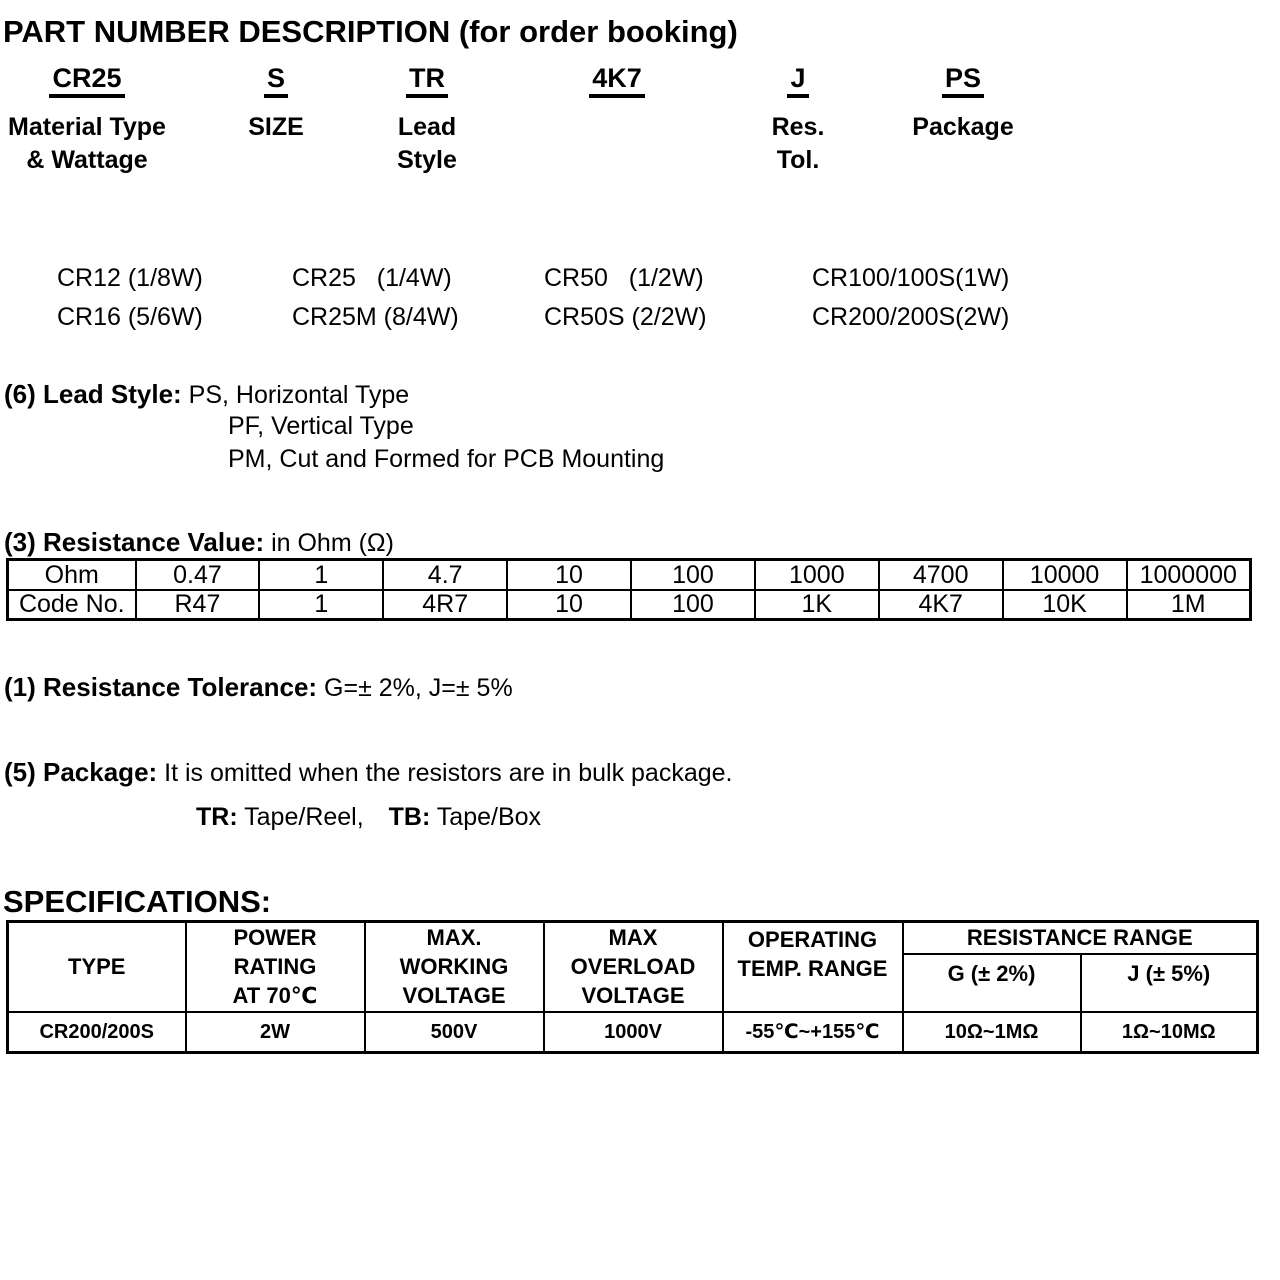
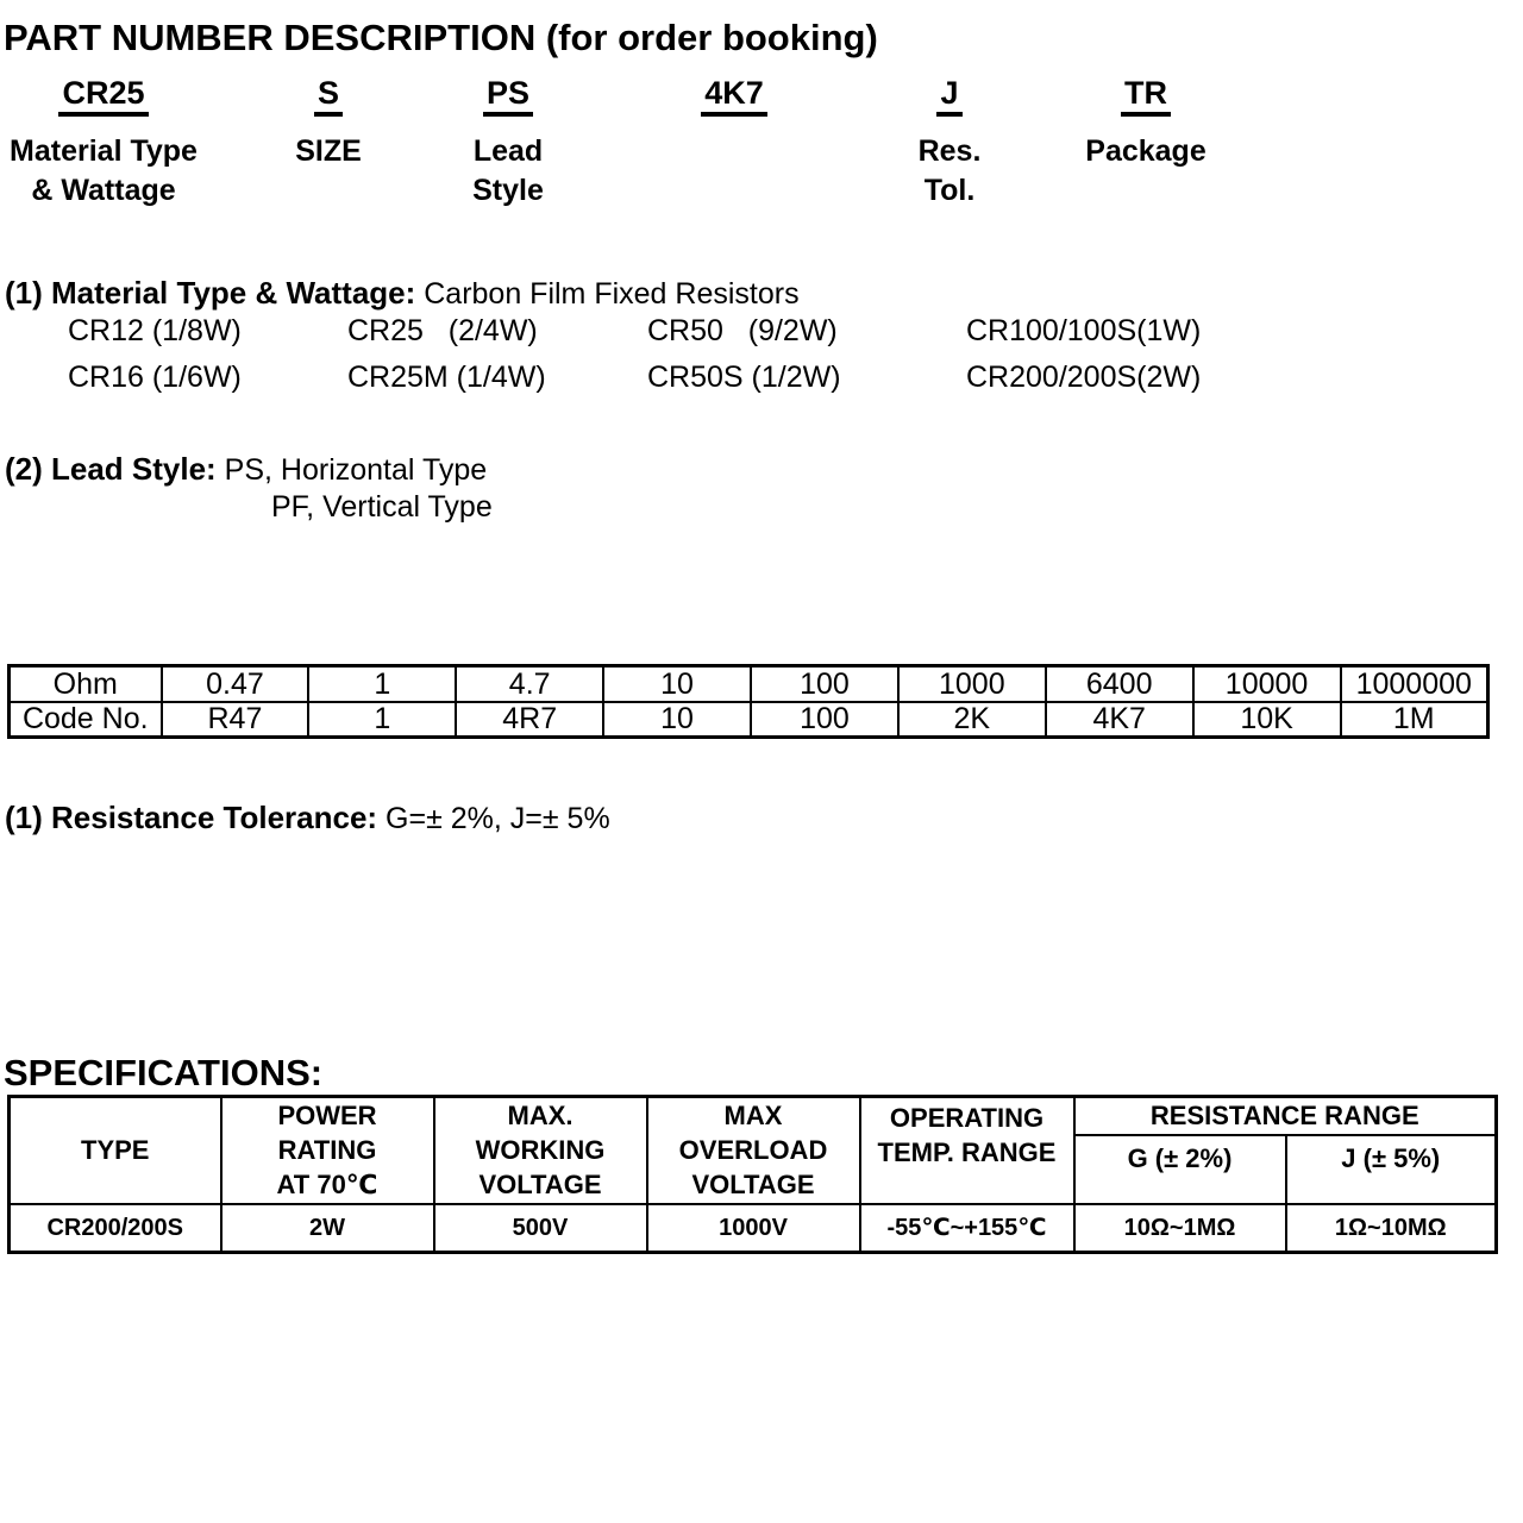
  PART NUMBER DESCRIPTION (for order booking)
  CR25
  Material Type
  & Wattage
  S
  SIZE
- TR
+ PS
  Lead
  Style
  4K7
  J
  Res.
  Tol.
- PS
+ TR
  Package
+ (1) Material Type & Wattage: Carbon Film Fixed Resistors
  CR12 (1/8W)
- CR25 (1/4W)
+ CR25 (2/4W)
- CR50 (1/2W)
+ CR50 (9/2W)
  CR100/100S(1W)
- CR16 (5/6W)
+ CR16 (1/6W)
- CR25M (8/4W)
+ CR25M (1/4W)
- CR50S (2/2W)
+ CR50S (1/2W)
  CR200/200S(2W)
- (6) Lead Style: PS, Horizontal Type
+ (2) Lead Style: PS, Horizontal Type
  PF, Vertical Type
- PM, Cut and Formed for PCB Mounting
- (3) Resistance Value: in Ohm (Ω)
- Ohm	0.47	1	4.7	10	100	1000	4700	10000	1000000
+ Ohm	0.47	1	4.7	10	100	1000	6400	10000	1000000
- Code No.	R47	1	4R7	10	100	1K	4K7	10K	1M
+ Code No.	R47	1	4R7	10	100	2K	4K7	10K	1M
  (1) Resistance Tolerance: G=± 2%, J=± 5%
- (5) Package: It is omitted when the resistors are in bulk package.
- TR: Tape/Reel, TB: Tape/Box
  SPECIFICATIONS:
  TYPE	POWER RATING AT 70℃	MAX. WORKING VOLTAGE	MAX OVERLOAD VOLTAGE	OPERATING TEMP. RANGE	RESISTANCE RANGE
  G (± 2%)	J (± 5%)
  CR200/200S	2W	500V	1000V	-55℃~+155℃	10Ω~1MΩ	1Ω~10MΩ
